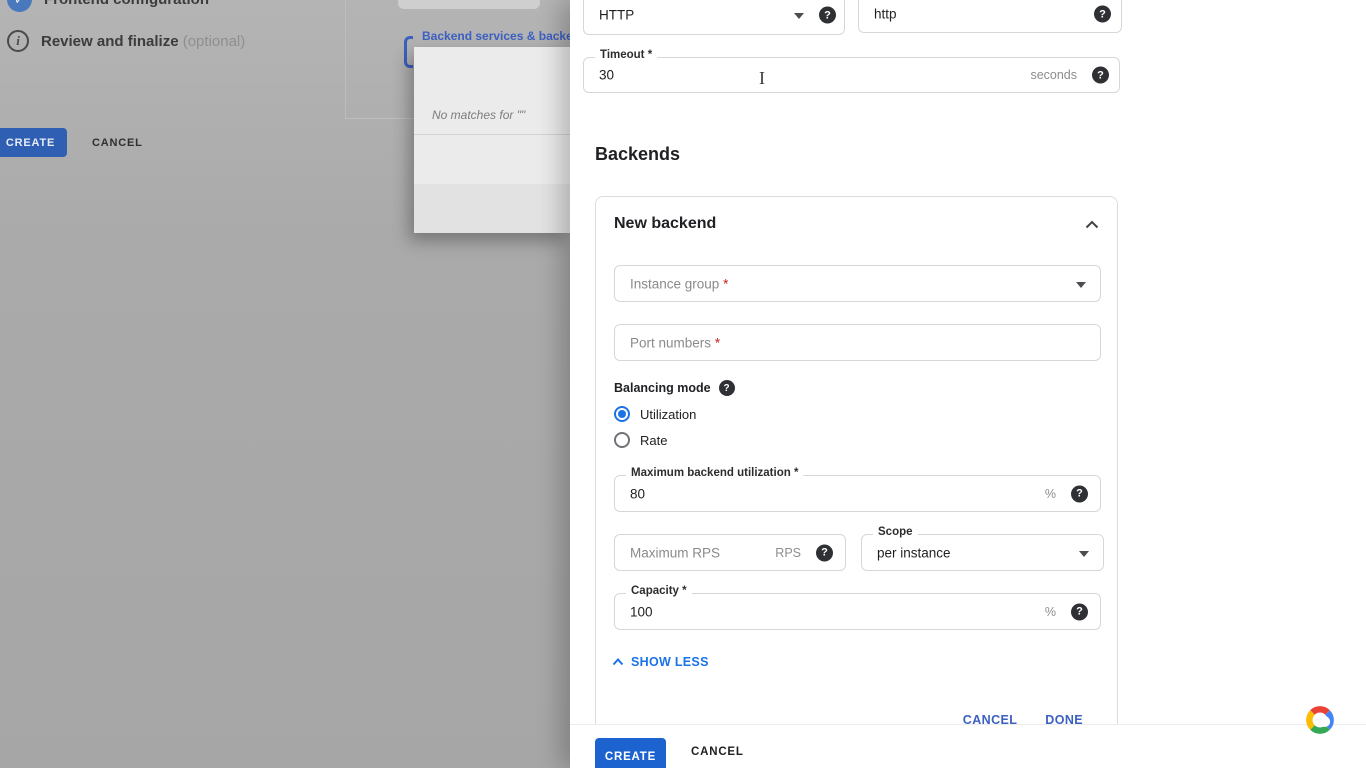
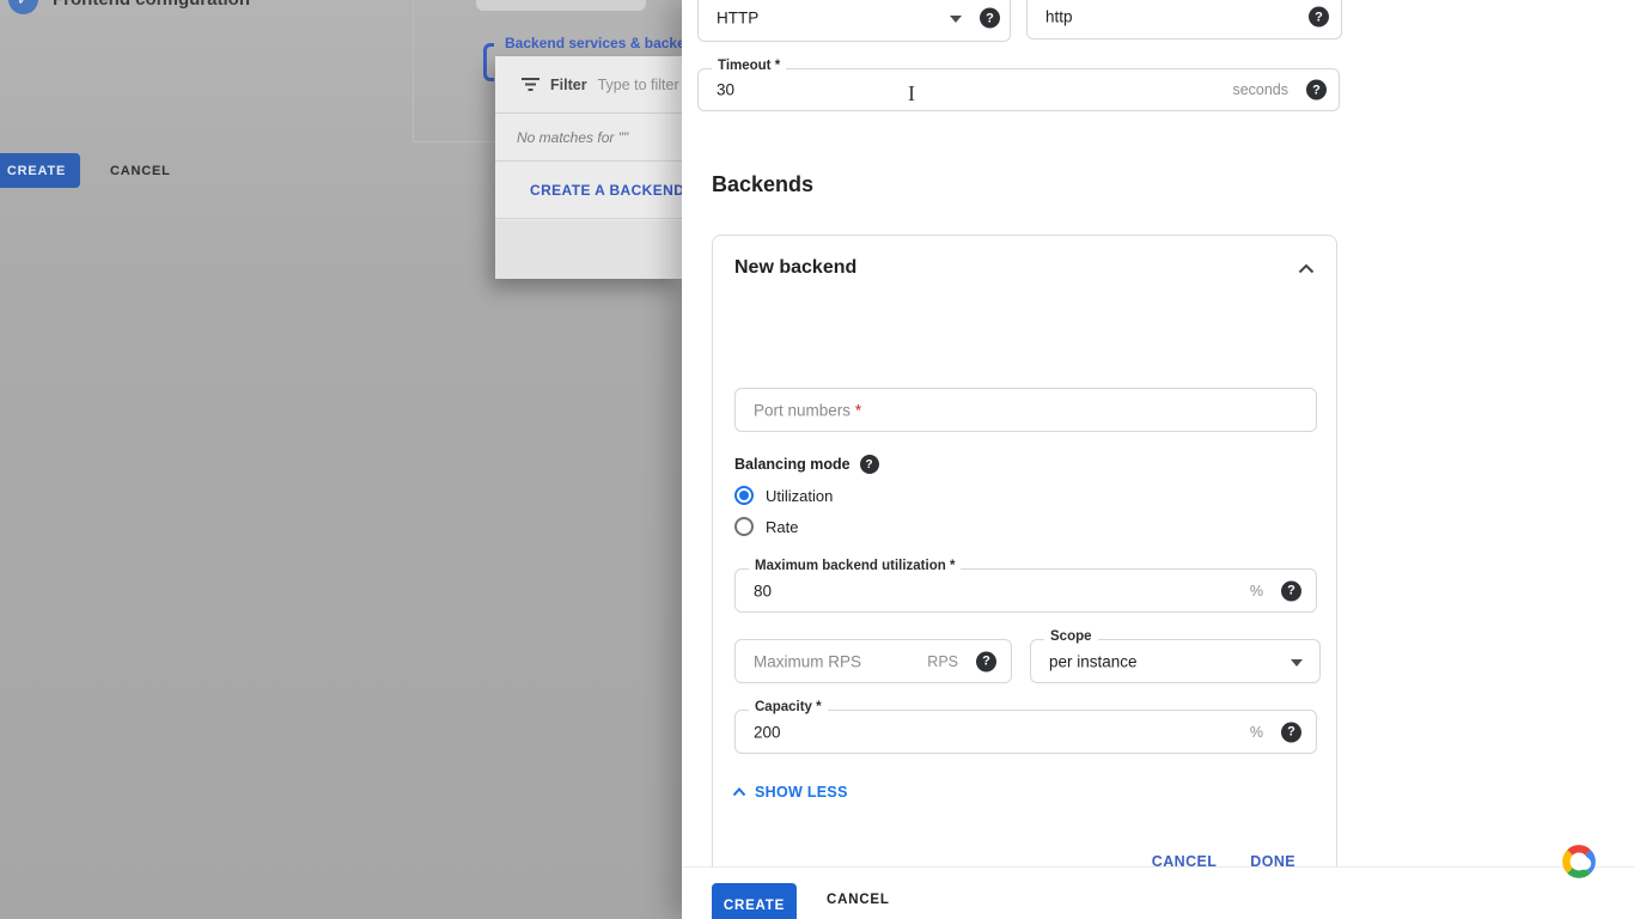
- i
- Review and finalize (optional)
  CREATE
  CANCEL
  Backend services & back
+ Filter
+ Type to filter
  No matches for ""
+ CREATE A BACKEND
  HTTP
  ?
  http
  ?
  Timeout *
  30
  seconds
  ?
  I
  Backends
  New backend
- Instance group *
  Port numbers *
  Balancing mode
  ?
  Utilization
  Rate
  Maximum backend utilization *
  80
  %
  ?
  Maximum RPS
  RPS
  ?
  Scope
  per instance
  Capacity *
- 100
+ 200
  %
  ?
  SHOW LESS
  CANCEL
  DONE
  CREATE
  CANCEL
